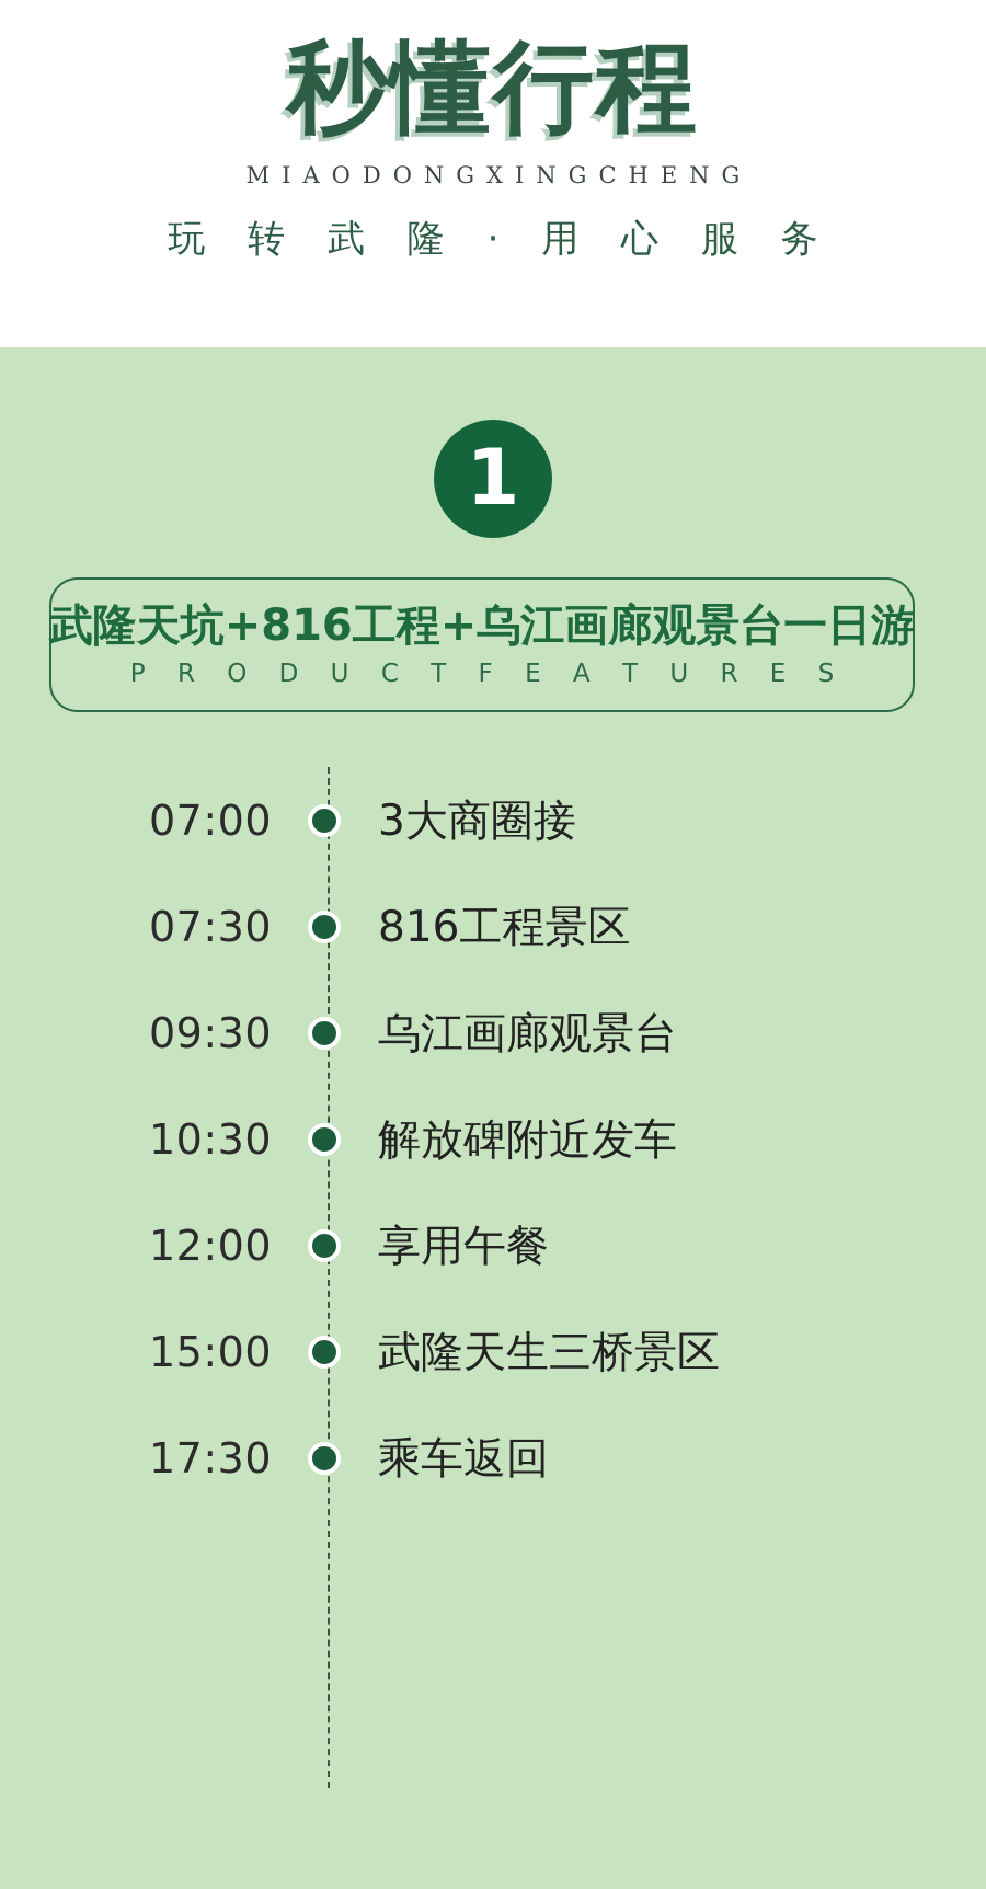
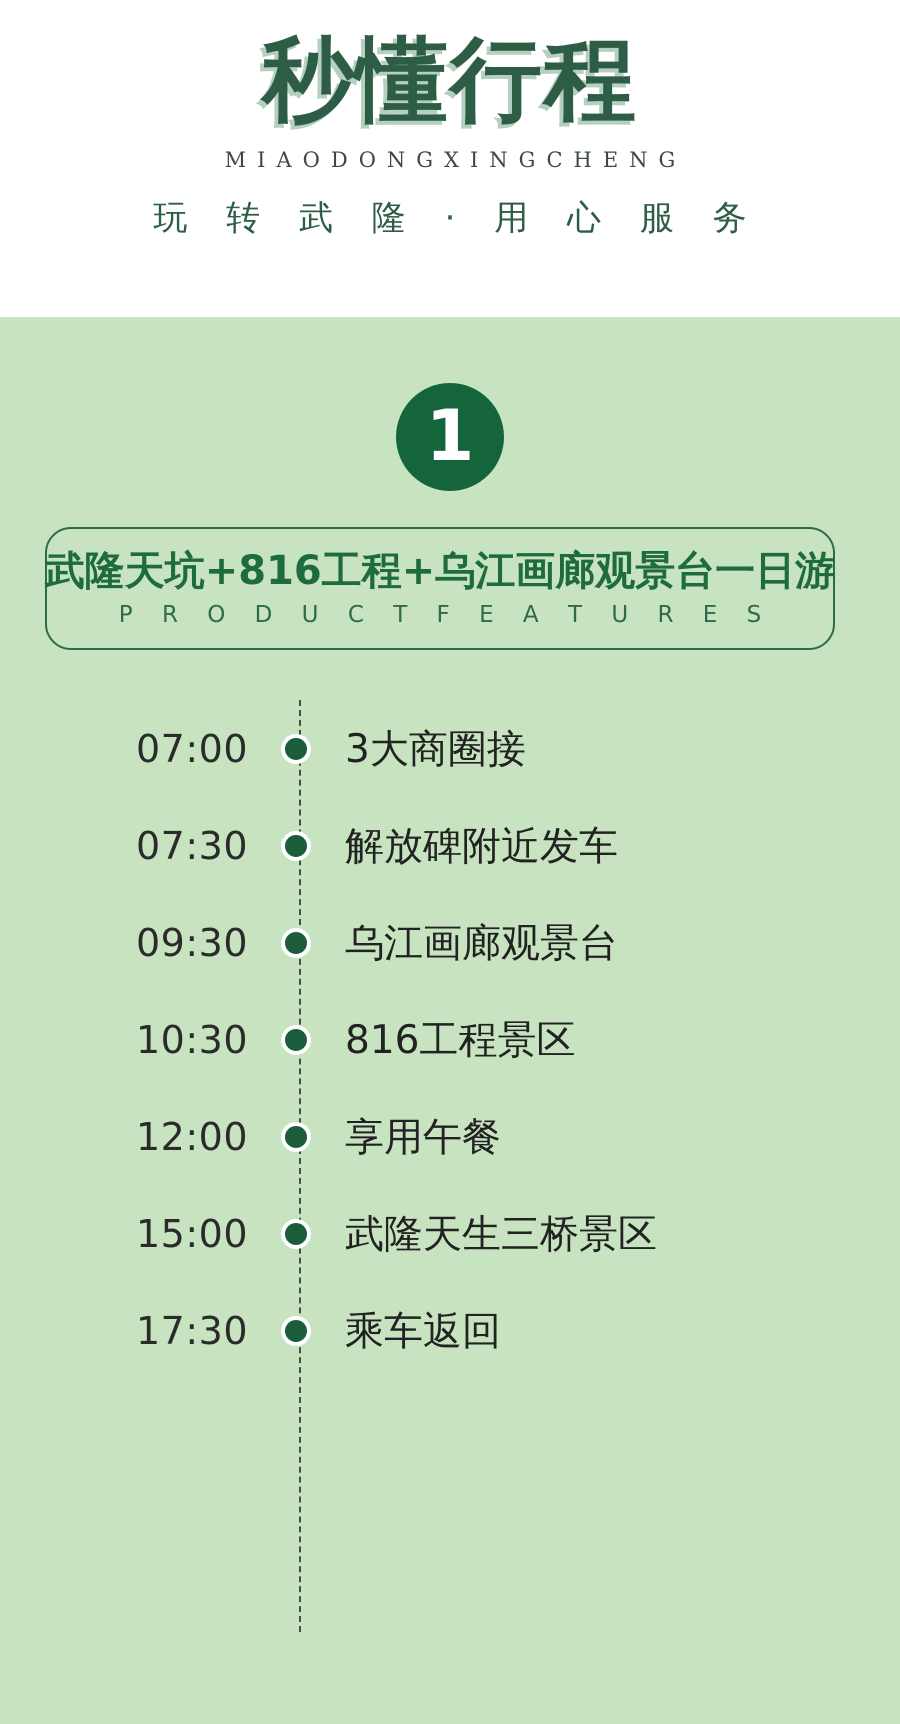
  秒懂行程
  MIAODONGXINGCHENG
  玩 转 武 隆 · 用 心 服 务
  1
  武隆天坑+816工程+乌江画廊观景台一日游
  P R O D U C T F E A T U R E S
  07:00
  3大商圈接
  07:30
- 816工程景区
+ 解放碑附近发车
  09:30
  乌江画廊观景台
  10:30
- 解放碑附近发车
+ 816工程景区
  12:00
  享用午餐
  15:00
  武隆天生三桥景区
  17:30
  乘车返回
